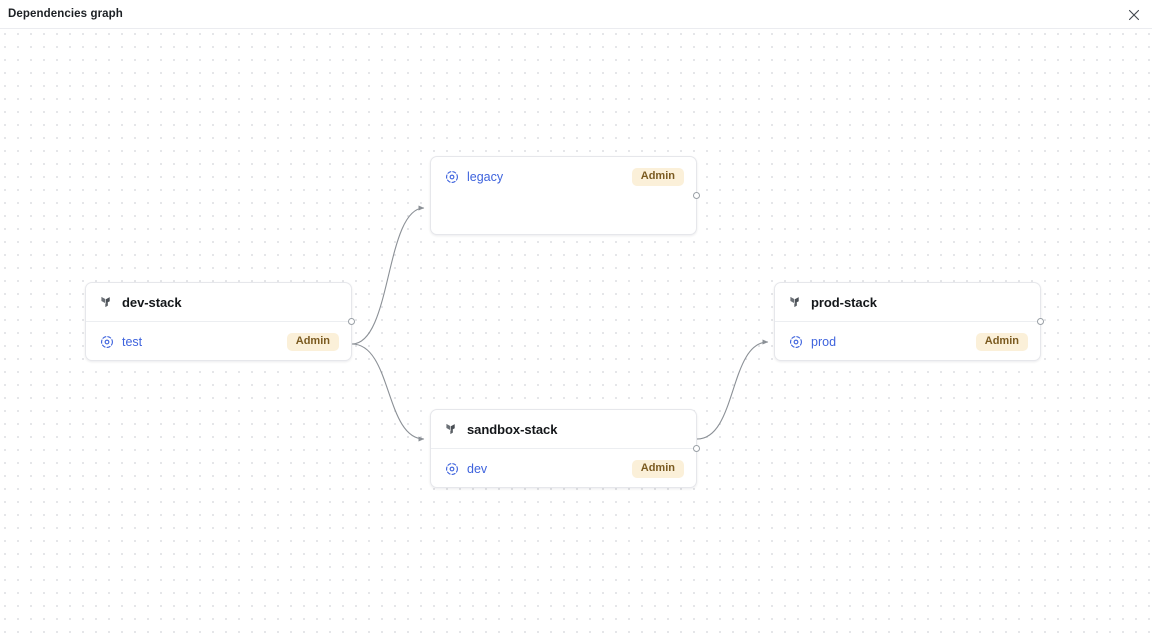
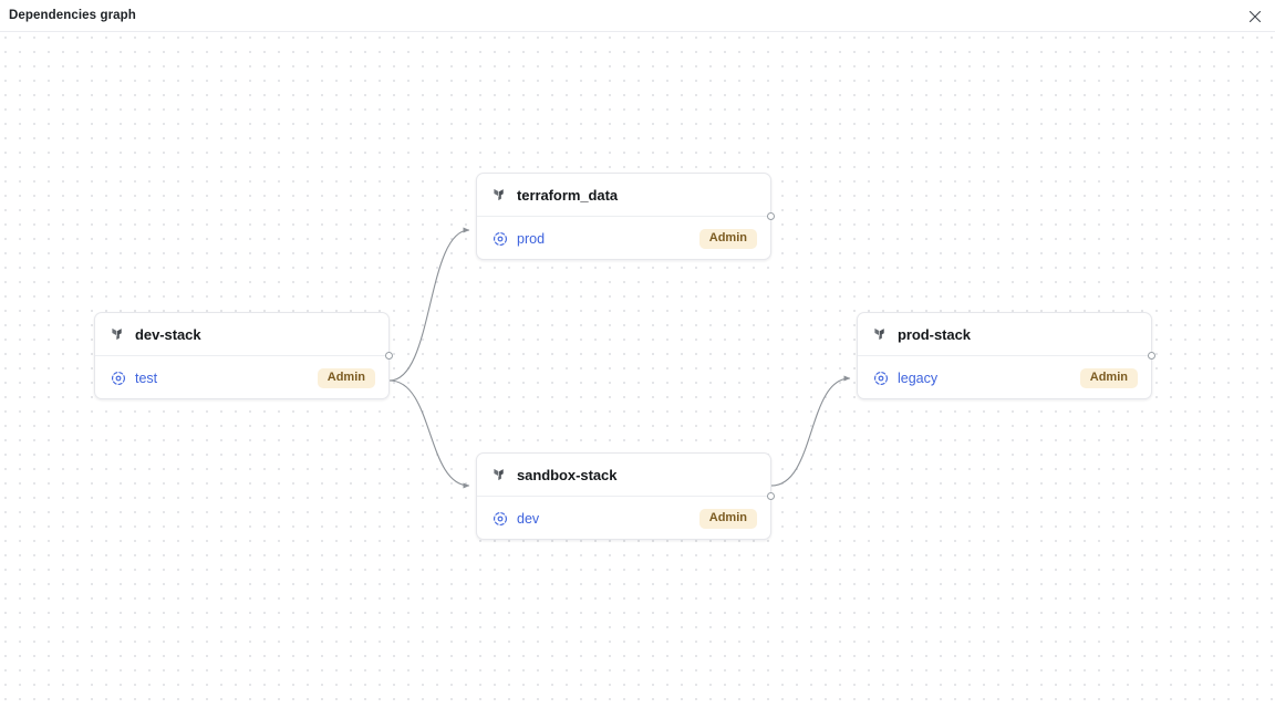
  Dependencies graph
  dev-stack
  test
  Admin
+ terraform_data
- legacy
+ prod
  Admin
  sandbox-stack
  dev
  Admin
  prod-stack
- prod
+ legacy
  Admin
